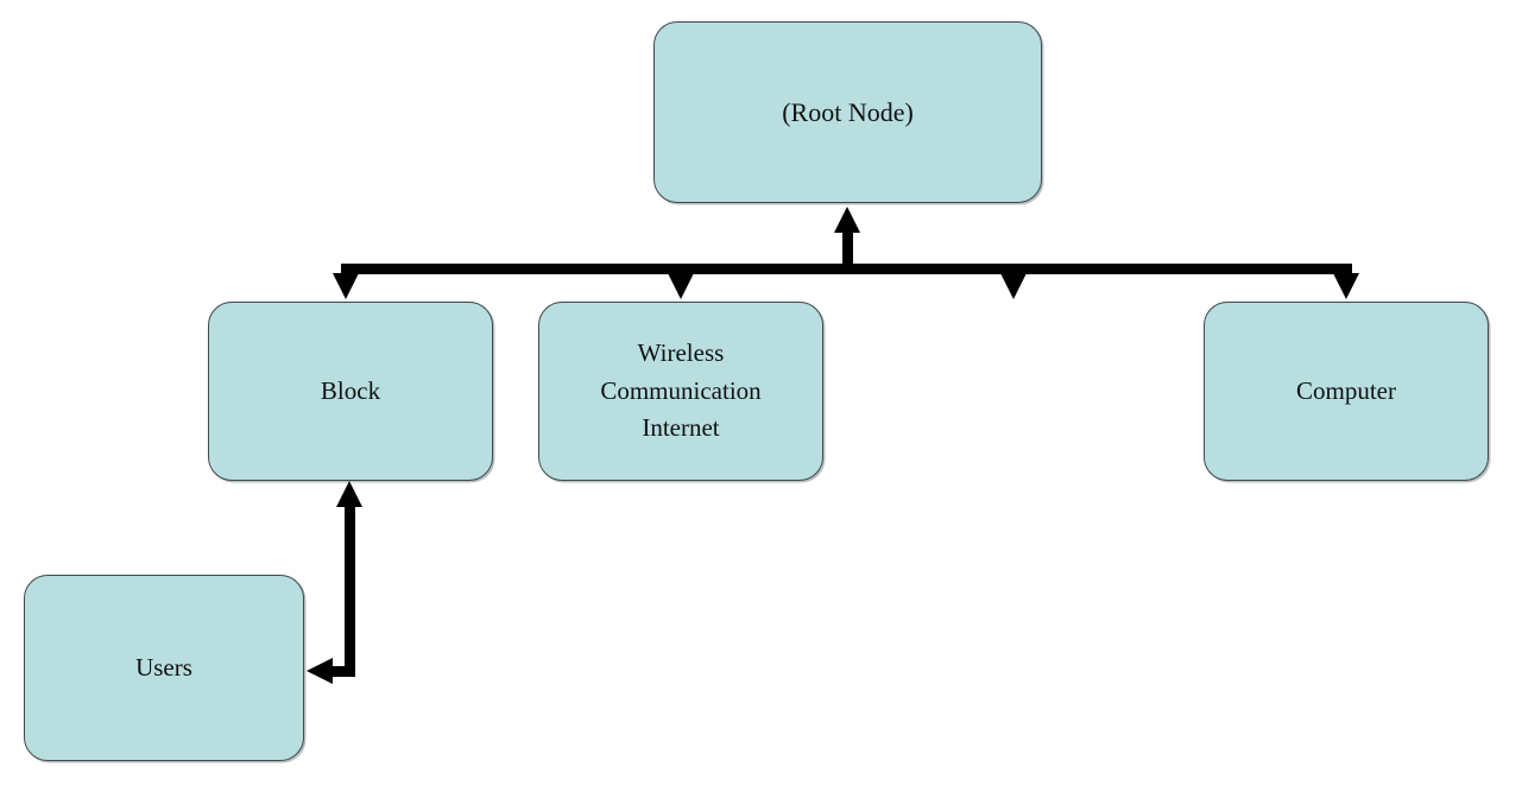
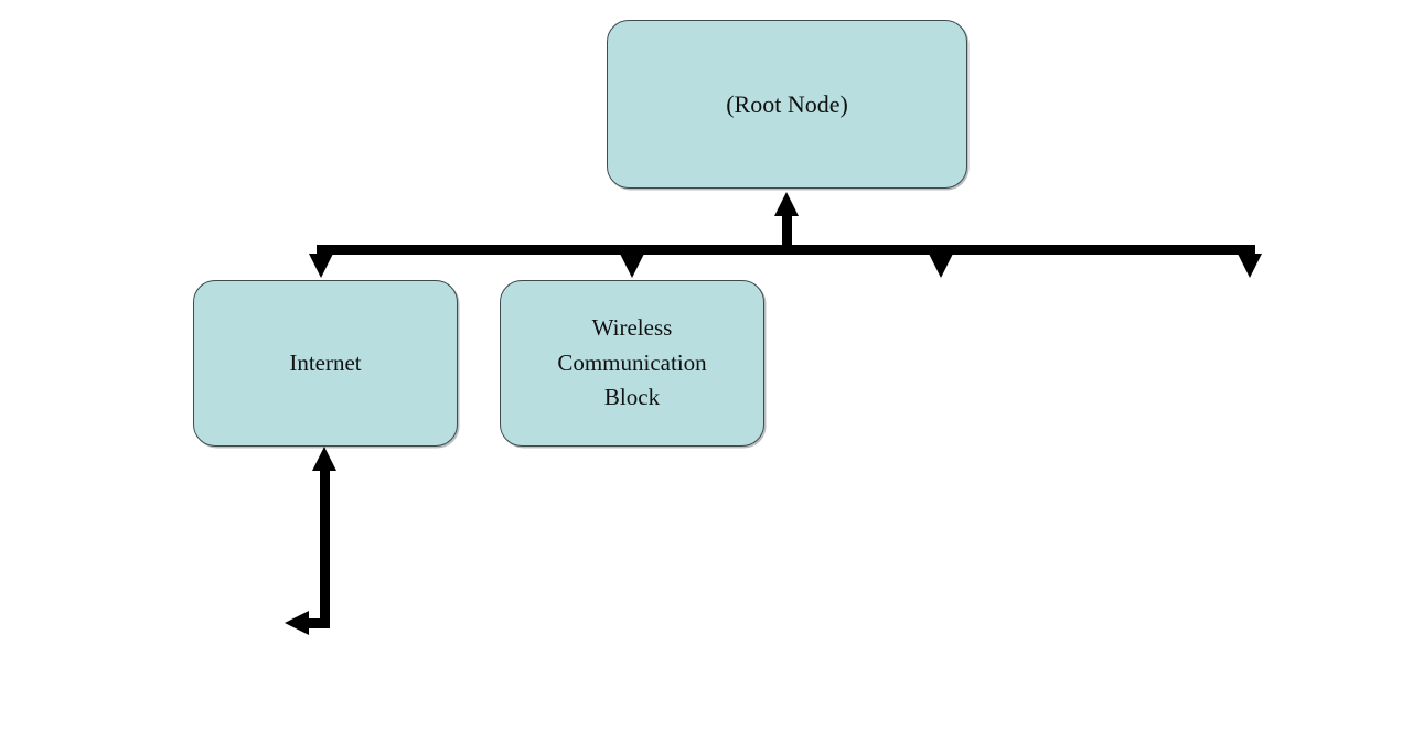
  (Root Node)
- Block
+ Internet
  Wireless
  Communication
- Internet
+ Block
- Computer
- Users
